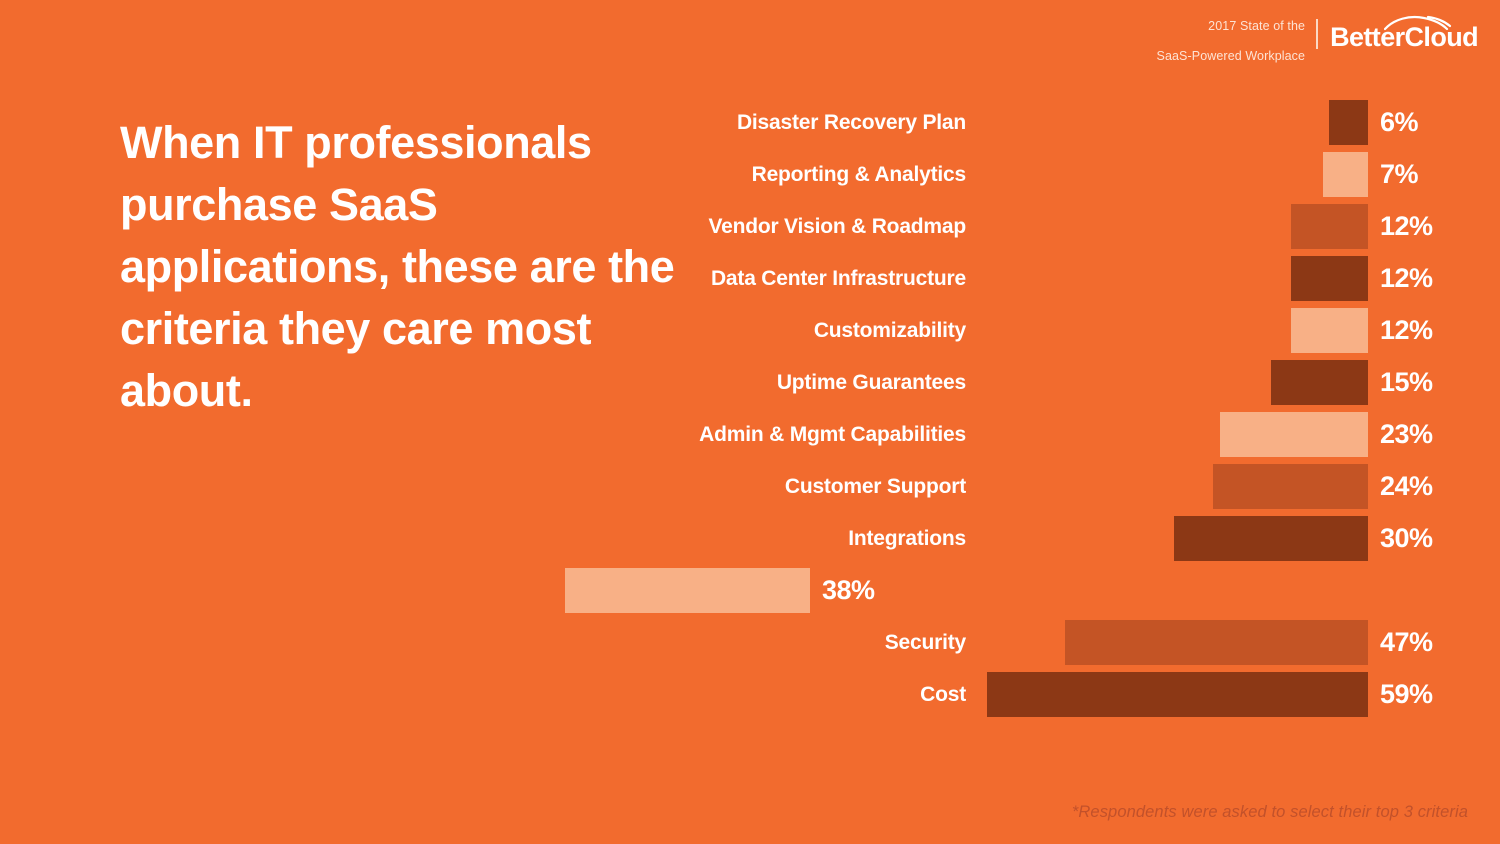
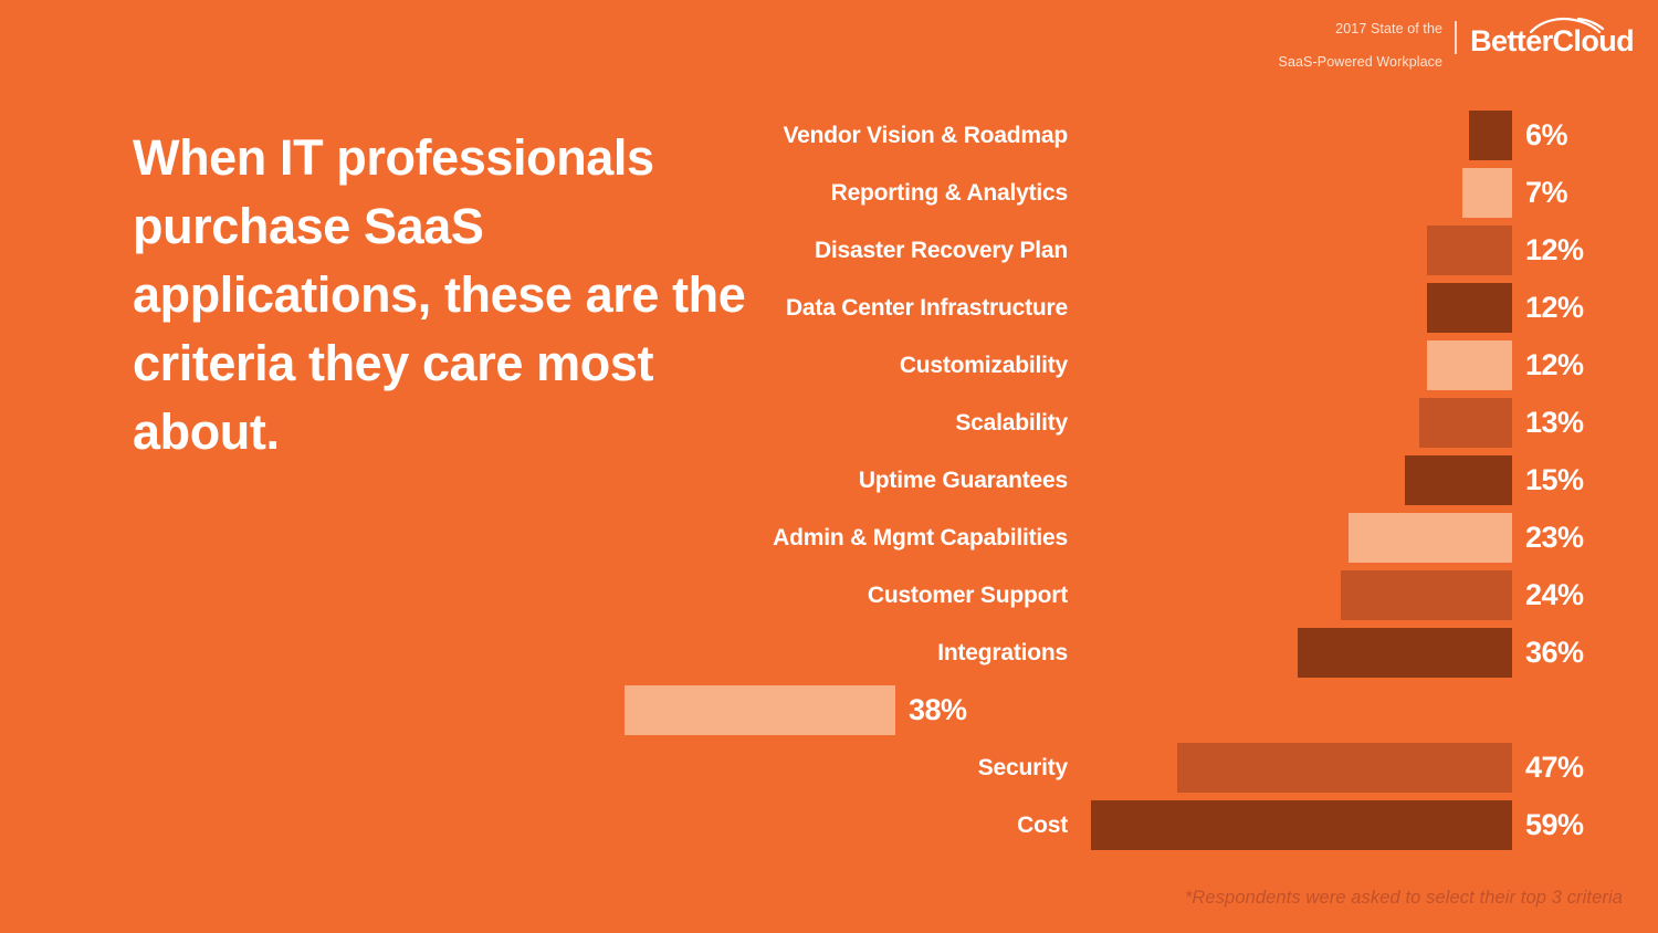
  2017 State of the
  SaaS-Powered Workplace
  BetterCloud
  When IT professionals purchase SaaS applications, these are the criteria they care most about.
- Disaster Recovery Plan
+ Vendor Vision & Roadmap
  6%
  Reporting & Analytics
  7%
- Vendor Vision & Roadmap
+ Disaster Recovery Plan
  12%
  Data Center Infrastructure
  12%
  Customizability
  12%
+ Scalability
+ 13%
  Uptime Guarantees
  15%
  Admin & Mgmt Capabilities
  23%
  Customer Support
  24%
  Integrations
- 30%
+ 36%
  38%
  Security
  47%
  Cost
  59%
  *Respondents were asked to select their top 3 criteria
